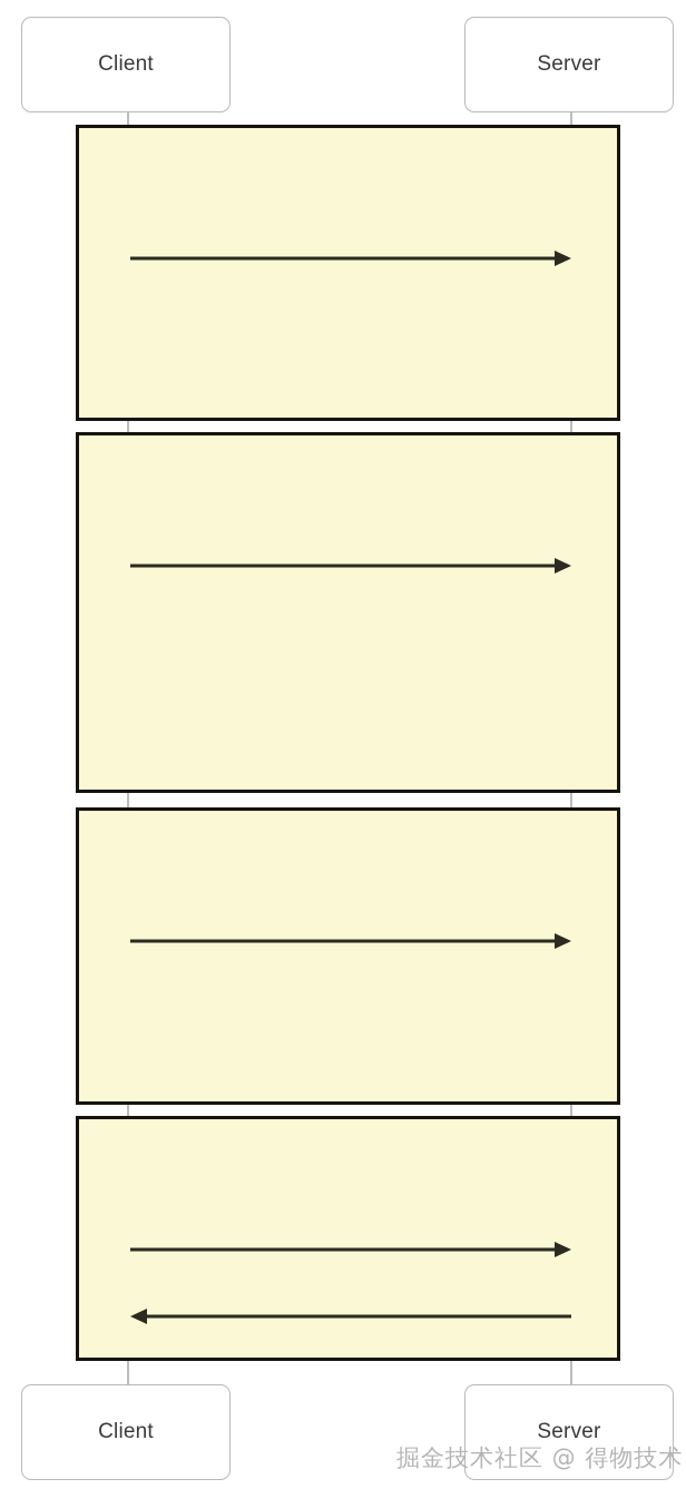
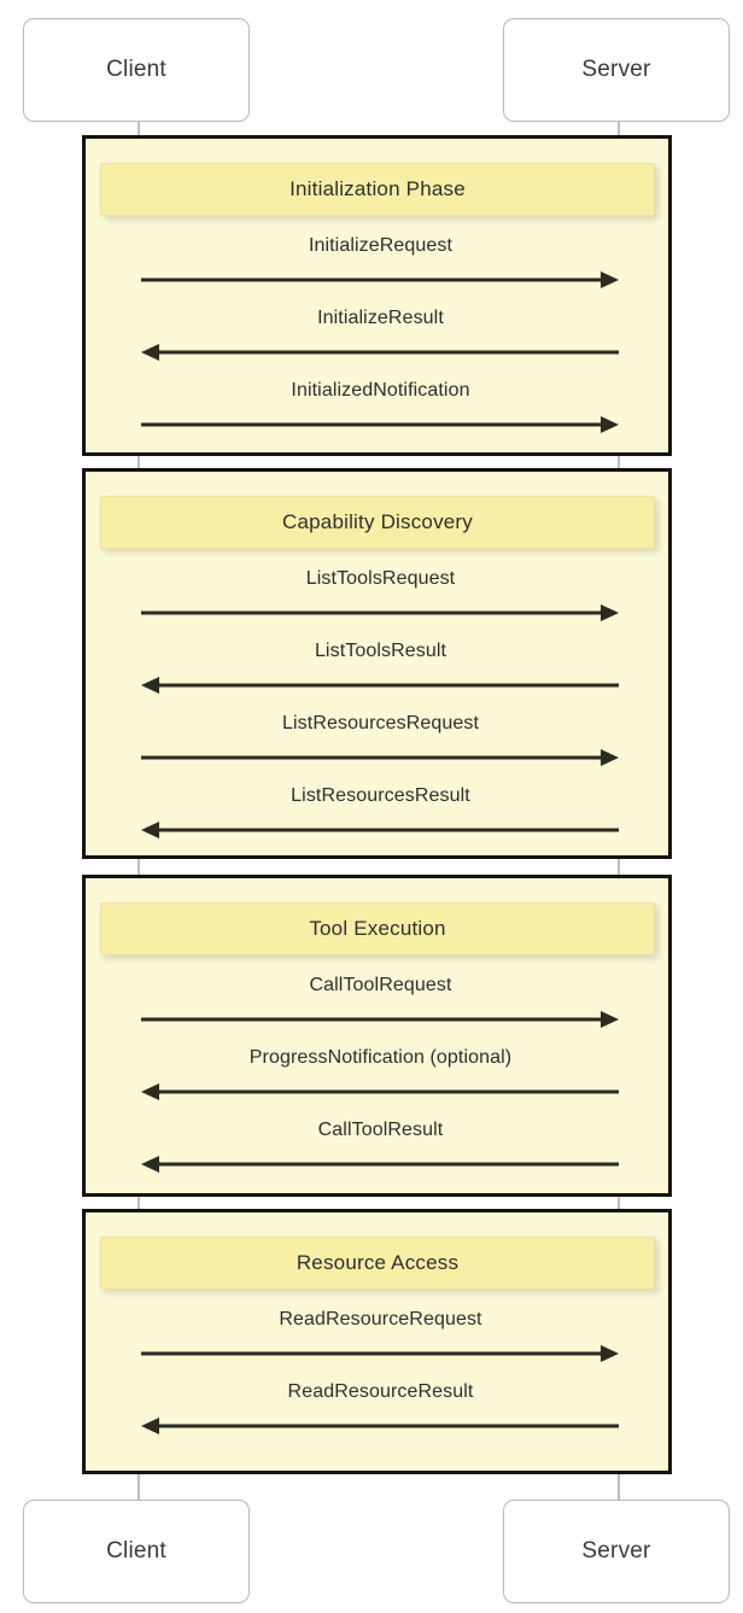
  Client
  Server
+ Initialization Phase
+ InitializeRequest
+ InitializeResult
+ InitializedNotification
+ Capability Discovery
+ ListToolsRequest
+ ListToolsResult
+ ListResourcesRequest
+ ListResourcesResult
+ Tool Execution
+ CallToolRequest
+ ProgressNotification (optional)
+ CallToolResult
+ Resource Access
+ ReadResourceRequest
+ ReadResourceResult
  Client
  Server
- 掘金技术社区 @ 得物技术
